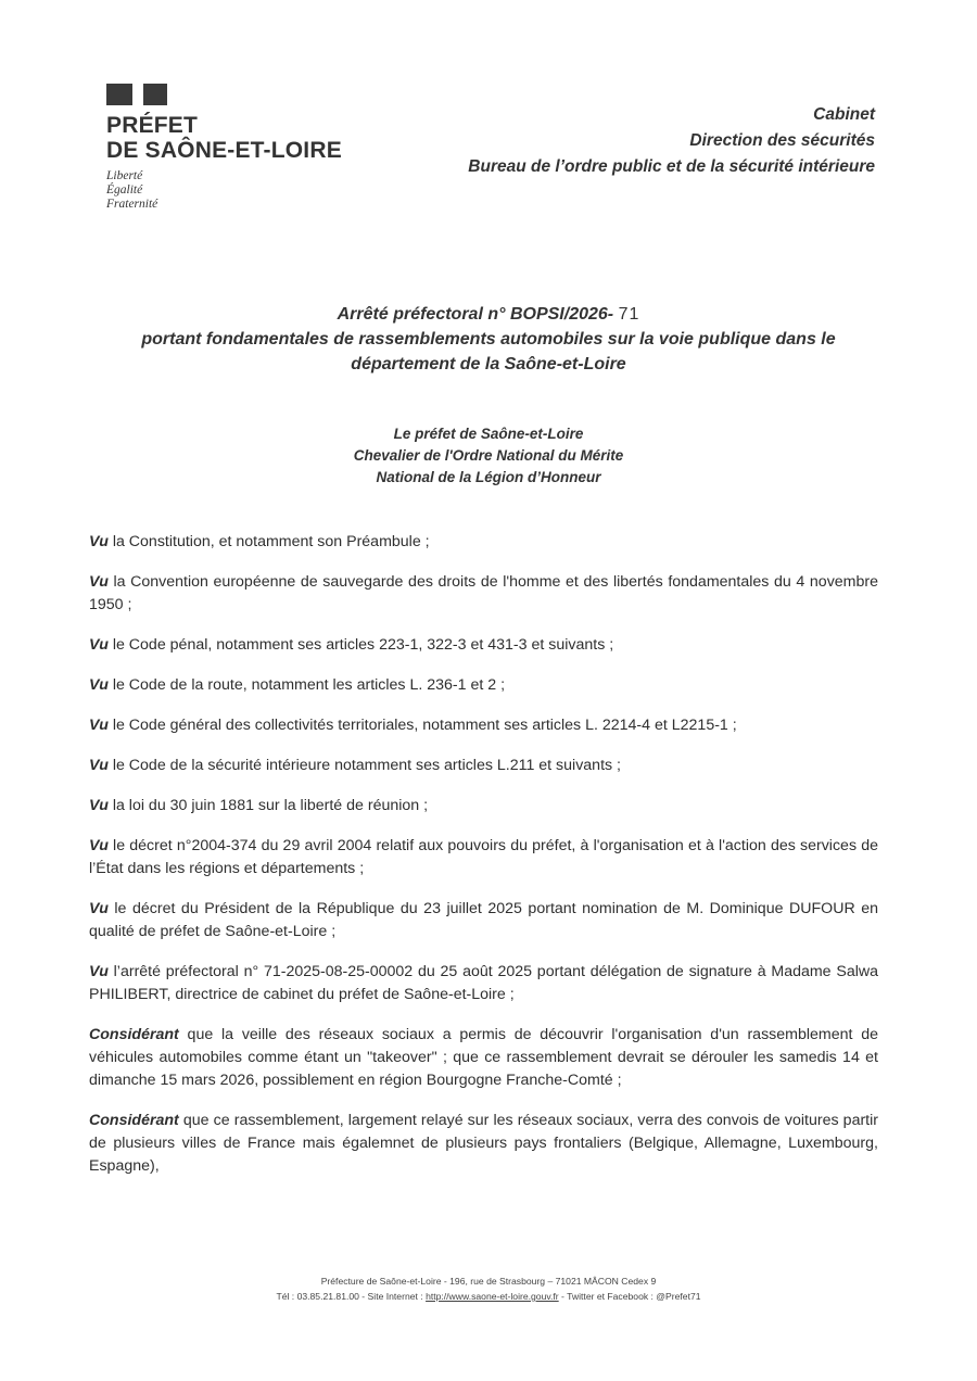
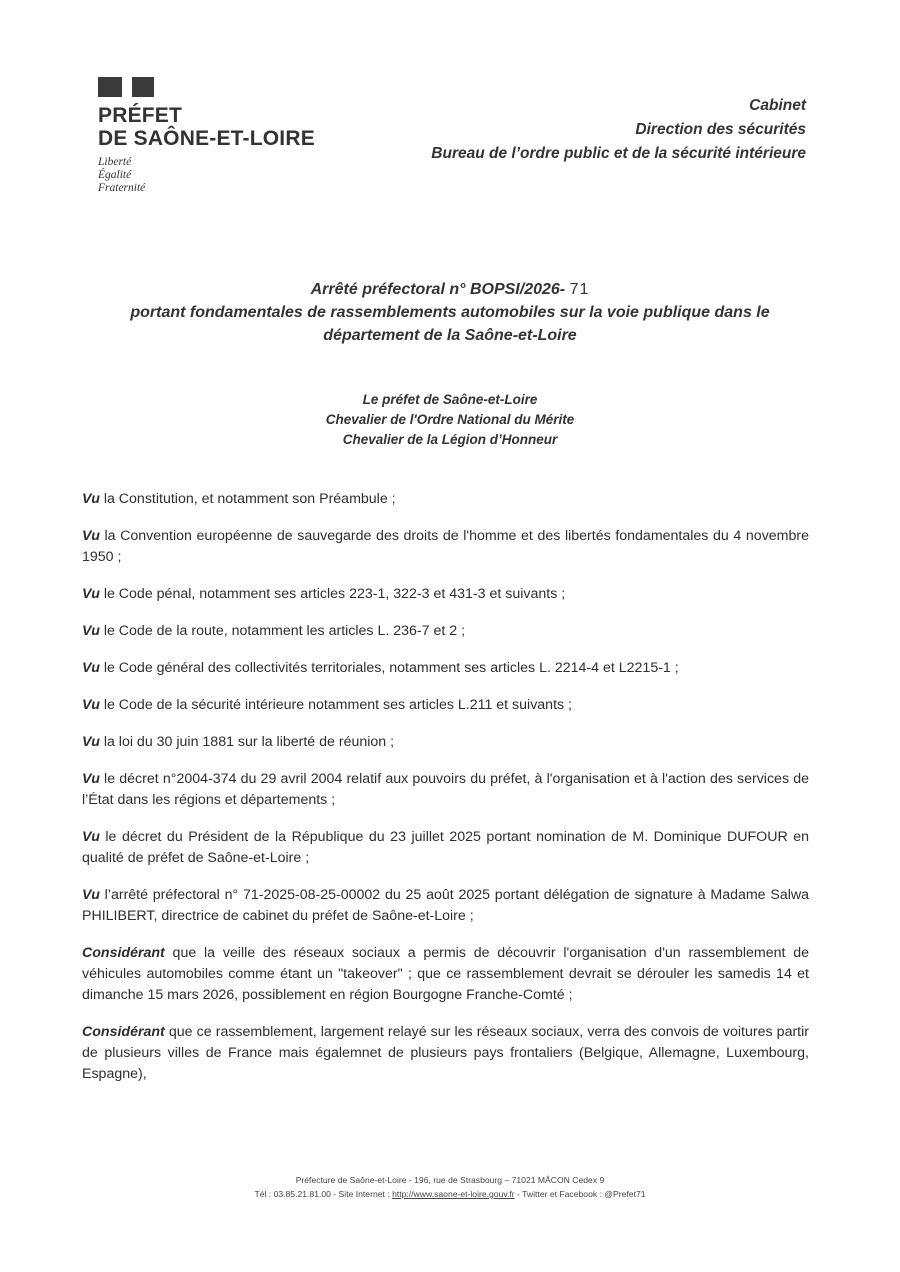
  PRÉFET
  DE SAÔNE-ET-LOIRE
  Liberté
  Égalité
  Fraternité
  Cabinet
  Direction des sécurités
  Bureau de l’ordre public et de la sécurité intérieure
  Arrêté préfectoral n° BOPSI/2026- 71
  portant fondamentales de rassemblements automobiles sur la voie publique dans le
  département de la Saône-et-Loire
  Le préfet de Saône-et-Loire
  Chevalier de l'Ordre National du Mérite
- National de la Légion d’Honneur
+ Chevalier de la Légion d’Honneur
  Vu la Constitution, et notamment son Préambule ;
  Vu la Convention européenne de sauvegarde des droits de l'homme et des libertés fondamentales du 4 novembre 1950 ;
  Vu le Code pénal, notamment ses articles 223-1, 322-3 et 431-3 et suivants ;
- Vu le Code de la route, notamment les articles L. 236-1 et 2 ;
+ Vu le Code de la route, notamment les articles L. 236-7 et 2 ;
  Vu le Code général des collectivités territoriales, notamment ses articles L. 2214-4 et L2215-1 ;
  Vu le Code de la sécurité intérieure notamment ses articles L.211 et suivants ;
  Vu la loi du 30 juin 1881 sur la liberté de réunion ;
  Vu le décret n°2004-374 du 29 avril 2004 relatif aux pouvoirs du préfet, à l'organisation et à l'action des services de l’État dans les régions et départements ;
  Vu le décret du Président de la République du 23 juillet 2025 portant nomination de M. Dominique DUFOUR en qualité de préfet de Saône-et-Loire ;
  Vu l’arrêté préfectoral n° 71-2025-08-25-00002 du 25 août 2025 portant délégation de signature à Madame Salwa PHILIBERT, directrice de cabinet du préfet de Saône-et-Loire ;
  Considérant que la veille des réseaux sociaux a permis de découvrir l'organisation d'un rassemblement de véhicules automobiles comme étant un "takeover" ; que ce rassemblement devrait se dérouler les samedis 14 et dimanche 15 mars 2026, possiblement en région Bourgogne Franche-Comté ;
  Considérant que ce rassemblement, largement relayé sur les réseaux sociaux, verra des convois de voitures partir de plusieurs villes de France mais égalemnet de plusieurs pays frontaliers (Belgique, Allemagne, Luxembourg, Espagne),
  Préfecture de Saône-et-Loire - 196, rue de Strasbourg – 71021 MÂCON Cedex 9
  Tél : 03.85.21.81.00 - Site Internet : http://www.saone-et-loire.gouv.fr - Twitter et Facebook : @Prefet71
